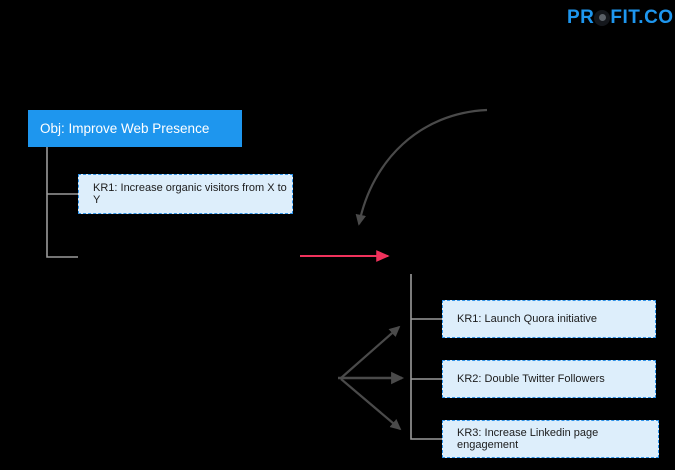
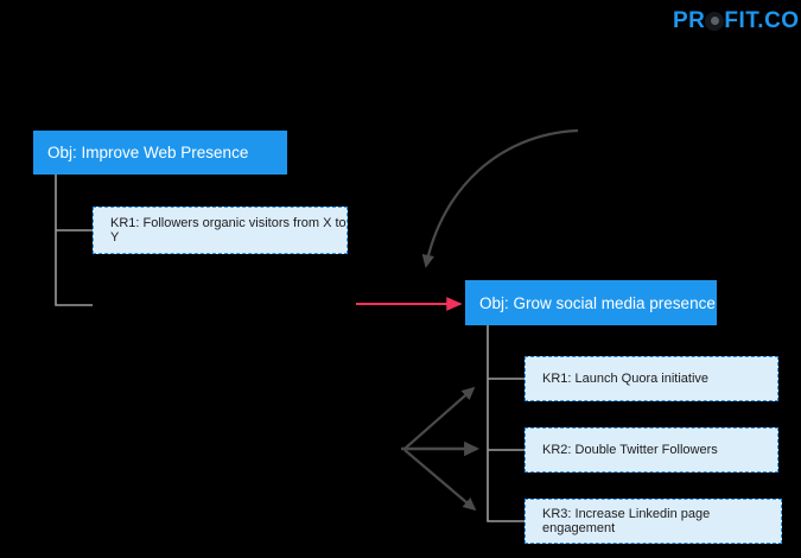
  PR
  FIT.CO
  Obj: Improve Web Presence
- KR1: Increase organic visitors from X to Y
+ KR1: Followers organic visitors from X to Y
+ Obj: Grow social media presence
  KR1: Launch Quora initiative
  KR2: Double Twitter Followers
  KR3: Increase Linkedin page engagement
